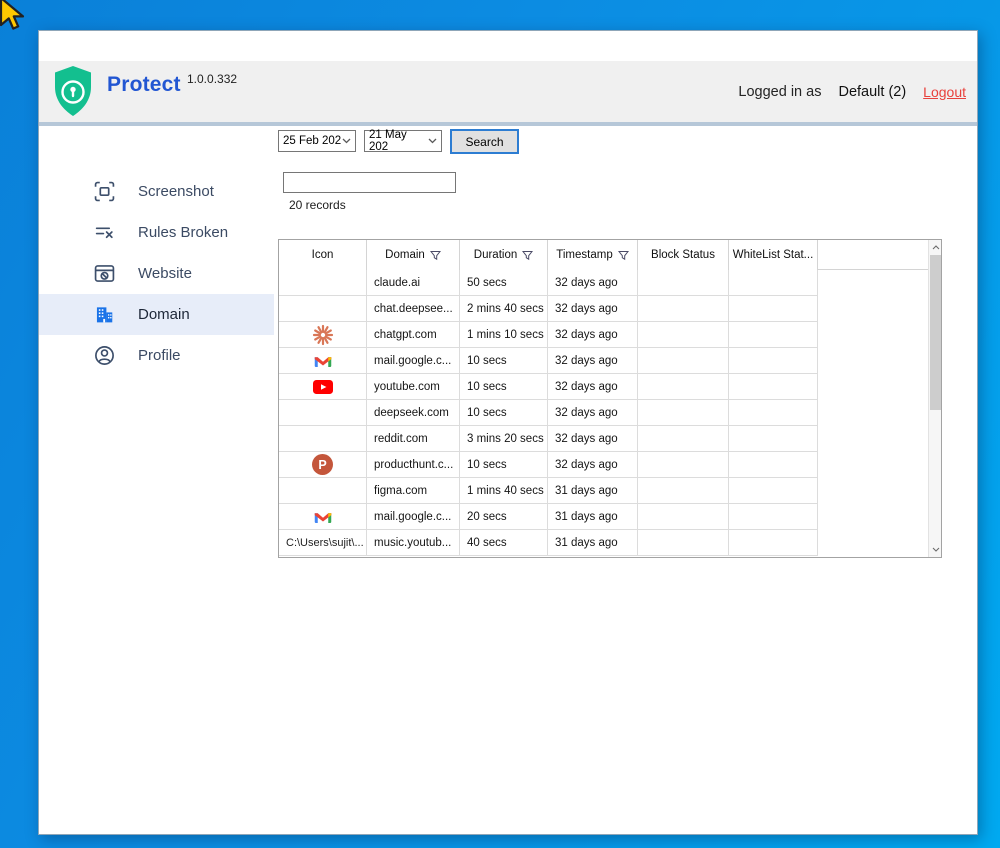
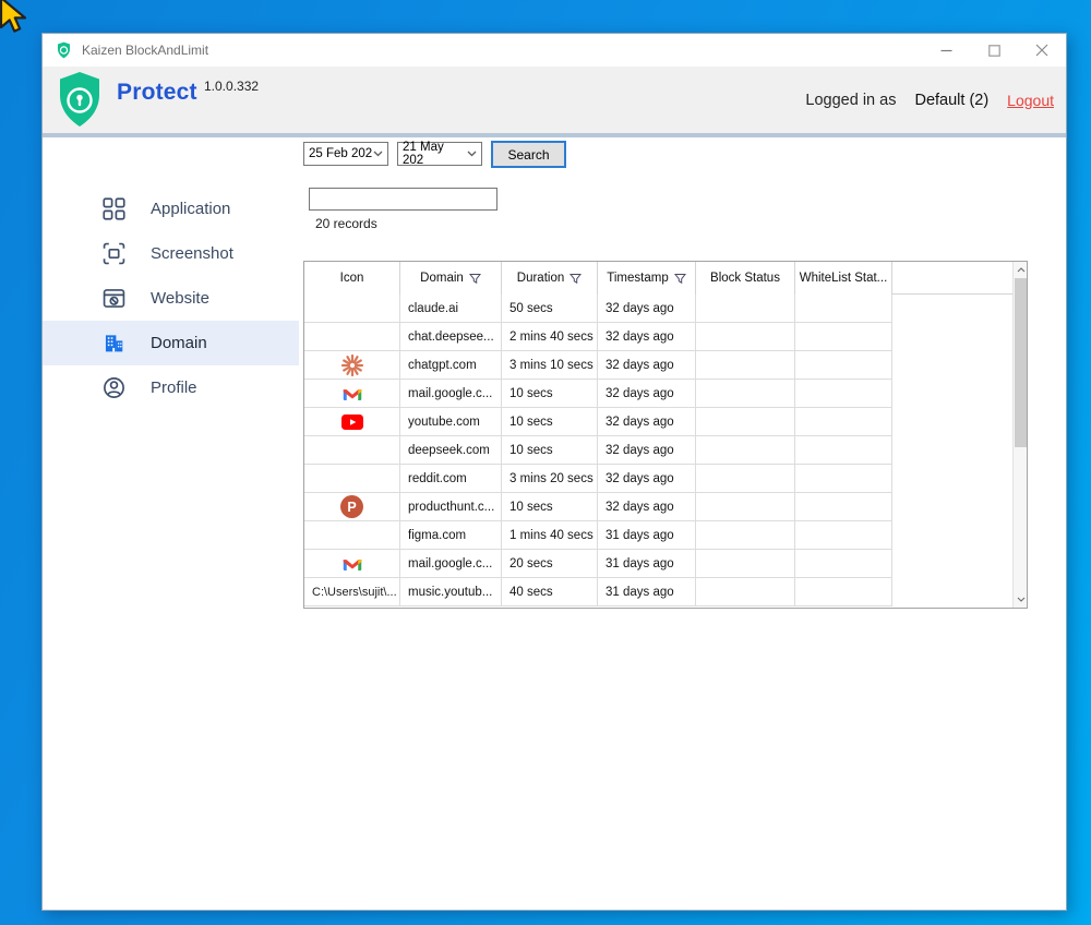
+ Kaizen BlockAndLimit
  Protect
  1.0.0.332
  Logged in as
  Default (2)
  Logout
+ Application
  Screenshot
- Rules Broken
  Website
  Domain
  Profile
  25 Feb 202
  21 May 202
  Search
  20 records
  Icon
  Domain
  Duration
  Timestamp
  Block Status
  WhiteList Stat...
  claude.ai
  50 secs
  32 days ago
  chat.deepsee...
  2 mins 40 secs
  32 days ago
  chatgpt.com
- 1 mins 10 secs
+ 3 mins 10 secs
  32 days ago
  mail.google.c...
  10 secs
  32 days ago
  youtube.com
  10 secs
  32 days ago
  deepseek.com
  10 secs
  32 days ago
  reddit.com
  3 mins 20 secs
  32 days ago
  P
  producthunt.c...
  10 secs
  32 days ago
  figma.com
  1 mins 40 secs
  31 days ago
  mail.google.c...
  20 secs
  31 days ago
  C:\Users\sujit\...
  music.youtub...
  40 secs
  31 days ago
